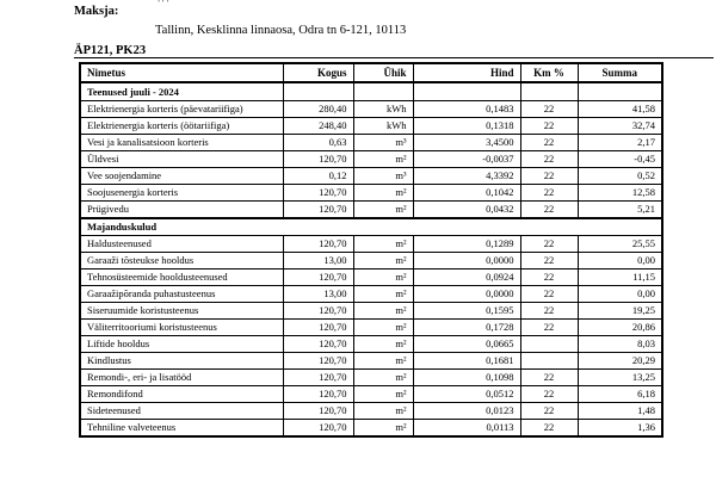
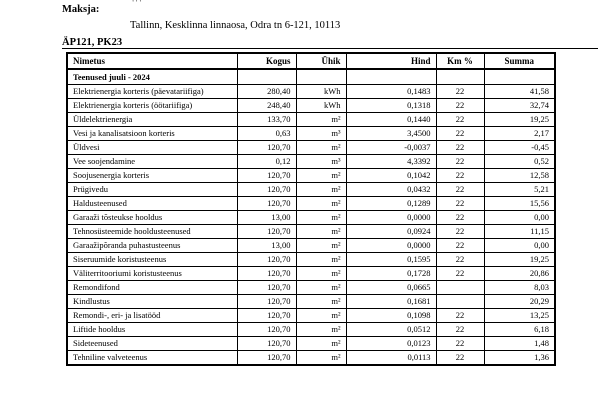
  ,''',
  Maksja:
  Tallinn, Kesklinna linnaosa, Odra tn 6-121, 10113
  ÄP121, PK23
  Nimetus	Kogus	Ühik	Hind	Km %	Summa
  Teenused juuli - 2024
  Elektrienergia korteris (päevatariifiga)	280,40	kWh	0,1483	22	41,58
  Elektrienergia korteris (öötariifiga)	248,40	kWh	0,1318	22	32,74
+ Üldelektrienergia	133,70	m²	0,1440	22	19,25
  Vesi ja kanalisatsioon korteris	0,63	m³	3,4500	22	2,17
  Üldvesi	120,70	m²	-0,0037	22	-0,45
  Vee soojendamine	0,12	m³	4,3392	22	0,52
  Soojusenergia korteris	120,70	m²	0,1042	22	12,58
  Prügivedu	120,70	m²	0,0432	22	5,21
- Majanduskulud
- Haldusteenused	120,70	m²	0,1289	22	25,55
+ Haldusteenused	120,70	m²	0,1289	22	15,56
  Garaaži tõsteukse hooldus	13,00	m²	0,0000	22	0,00
  Tehnosüsteemide hooldusteenused	120,70	m²	0,0924	22	11,15
  Garaažipõranda puhastusteenus	13,00	m²	0,0000	22	0,00
  Siseruumide koristusteenus	120,70	m²	0,1595	22	19,25
  Väliterritooriumi koristusteenus	120,70	m²	0,1728	22	20,86
- Liftide hooldus	120,70	m²	0,0665		8,03
+ Remondifond	120,70	m²	0,0665		8,03
  Kindlustus	120,70	m²	0,1681		20,29
  Remondi-, eri- ja lisatööd	120,70	m²	0,1098	22	13,25
- Remondifond	120,70	m²	0,0512	22	6,18
+ Liftide hooldus	120,70	m²	0,0512	22	6,18
  Sideteenused	120,70	m²	0,0123	22	1,48
  Tehniline valveteenus	120,70	m²	0,0113	22	1,36
